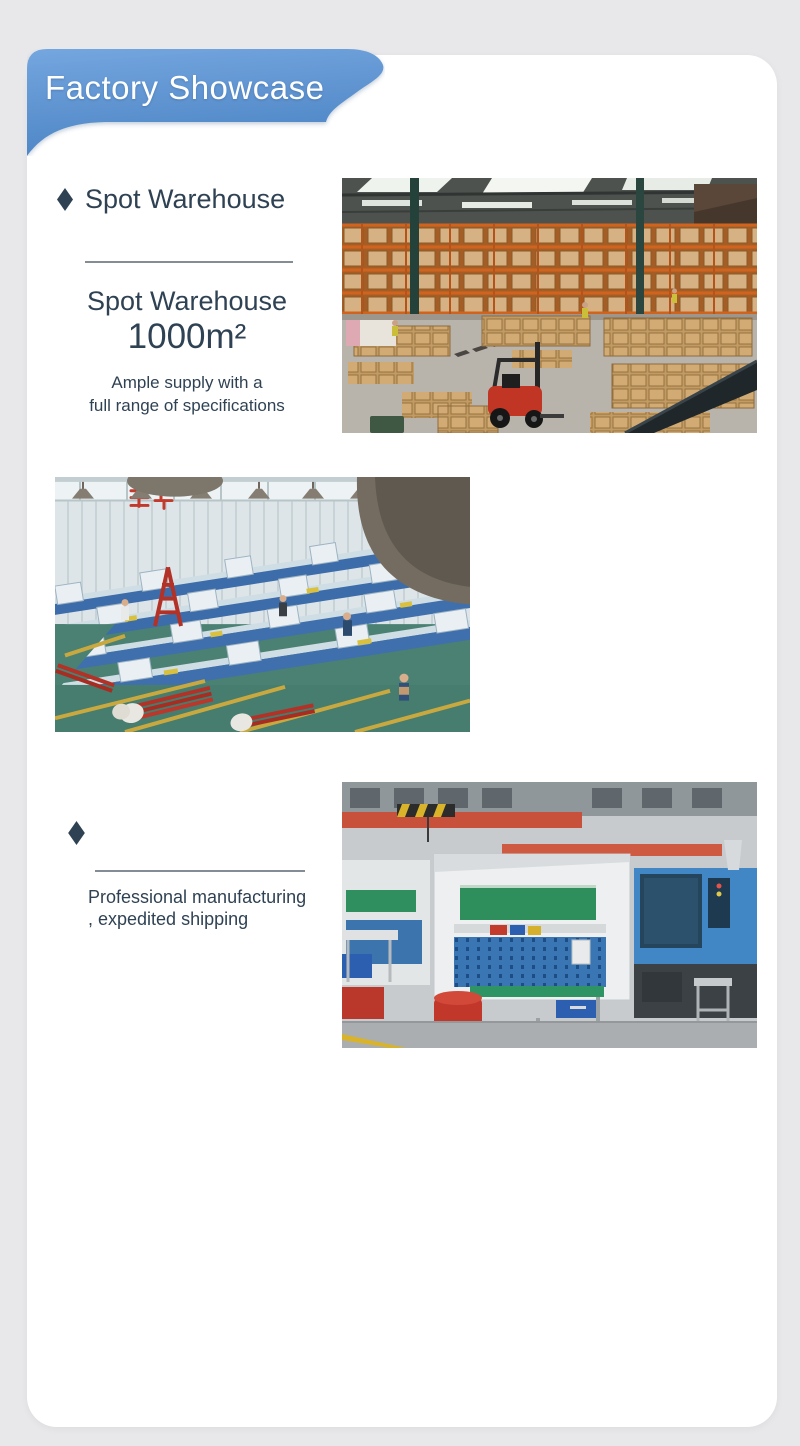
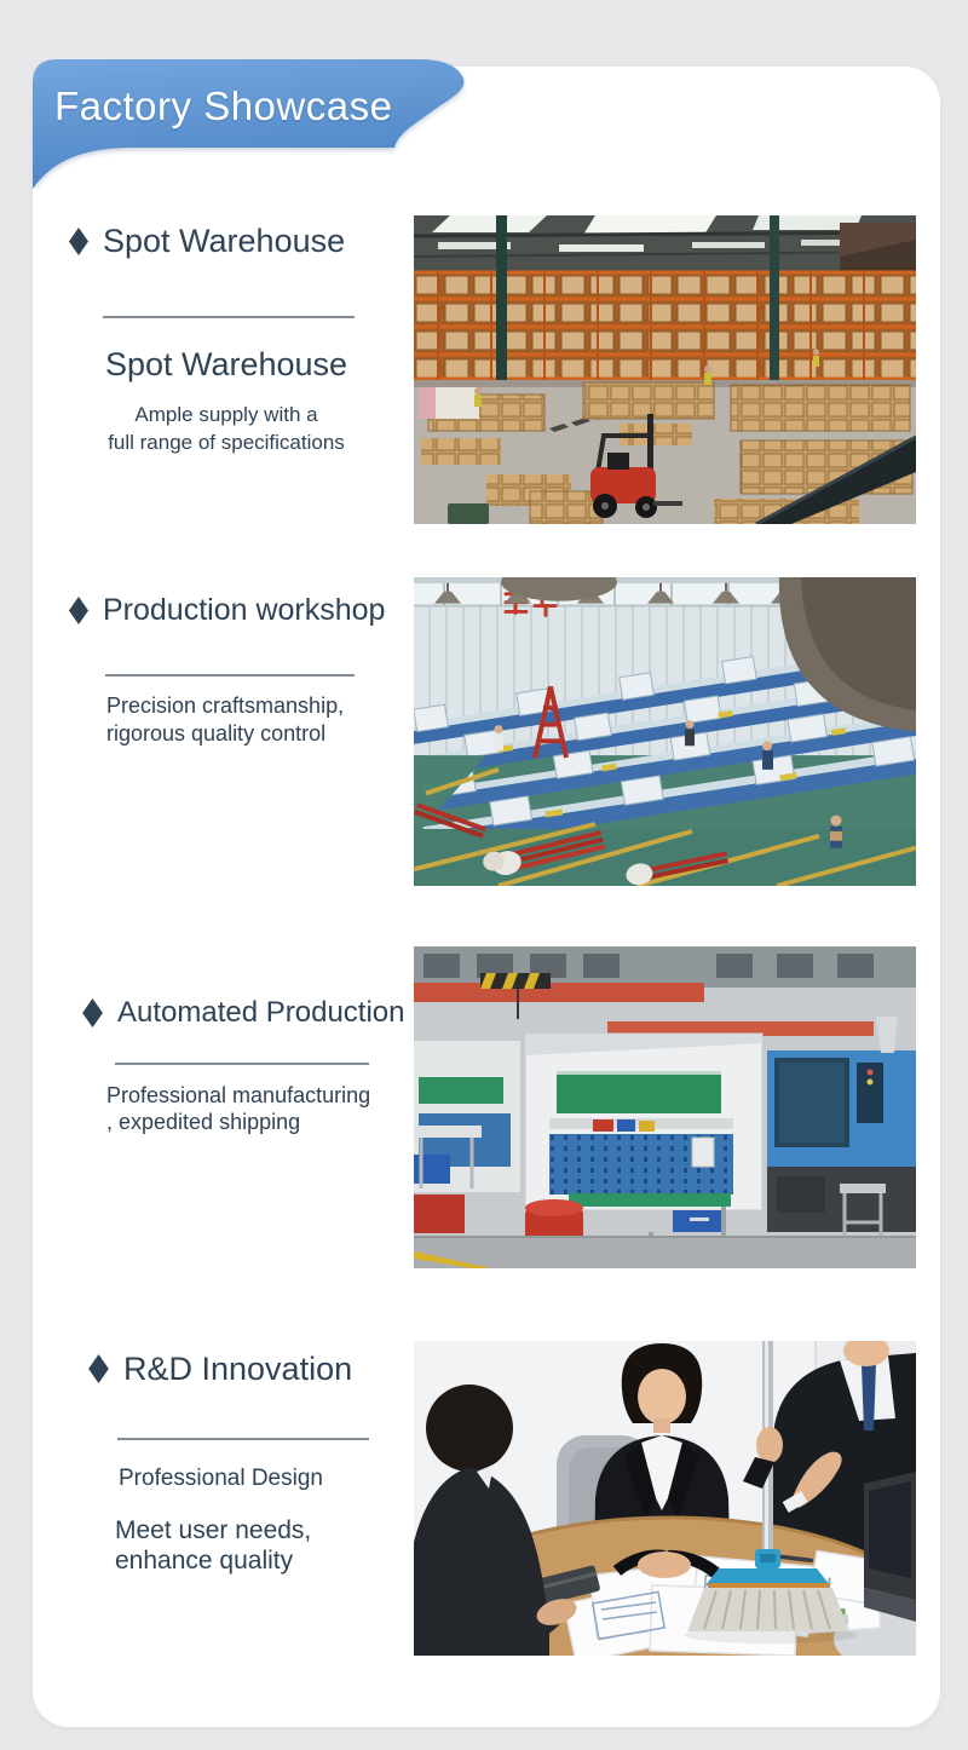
  Factory Showcase
  Spot Warehouse
  Spot Warehouse
- 1000m²
  Ample supply with a
  full range of specifications
+ Production workshop
+ Precision craftsmanship,
+ rigorous quality control
+ Automated Production
  Professional manufacturing
  , expedited shipping
+ R&D Innovation
+ Professional Design
+ Meet user needs,
+ enhance quality
